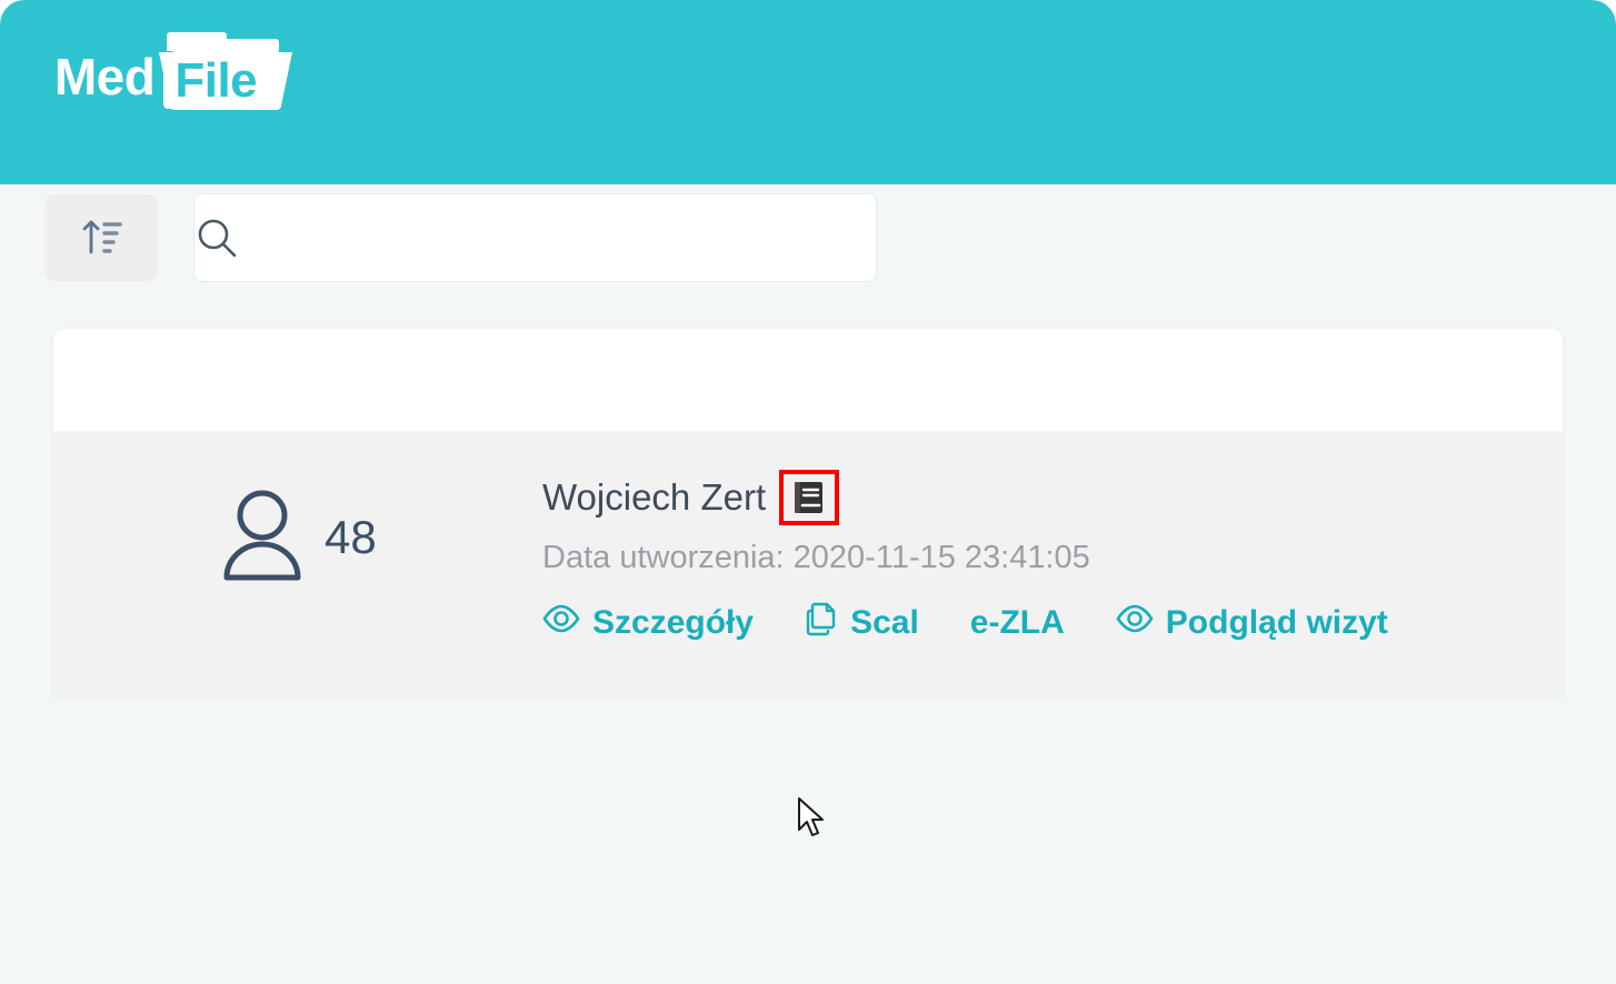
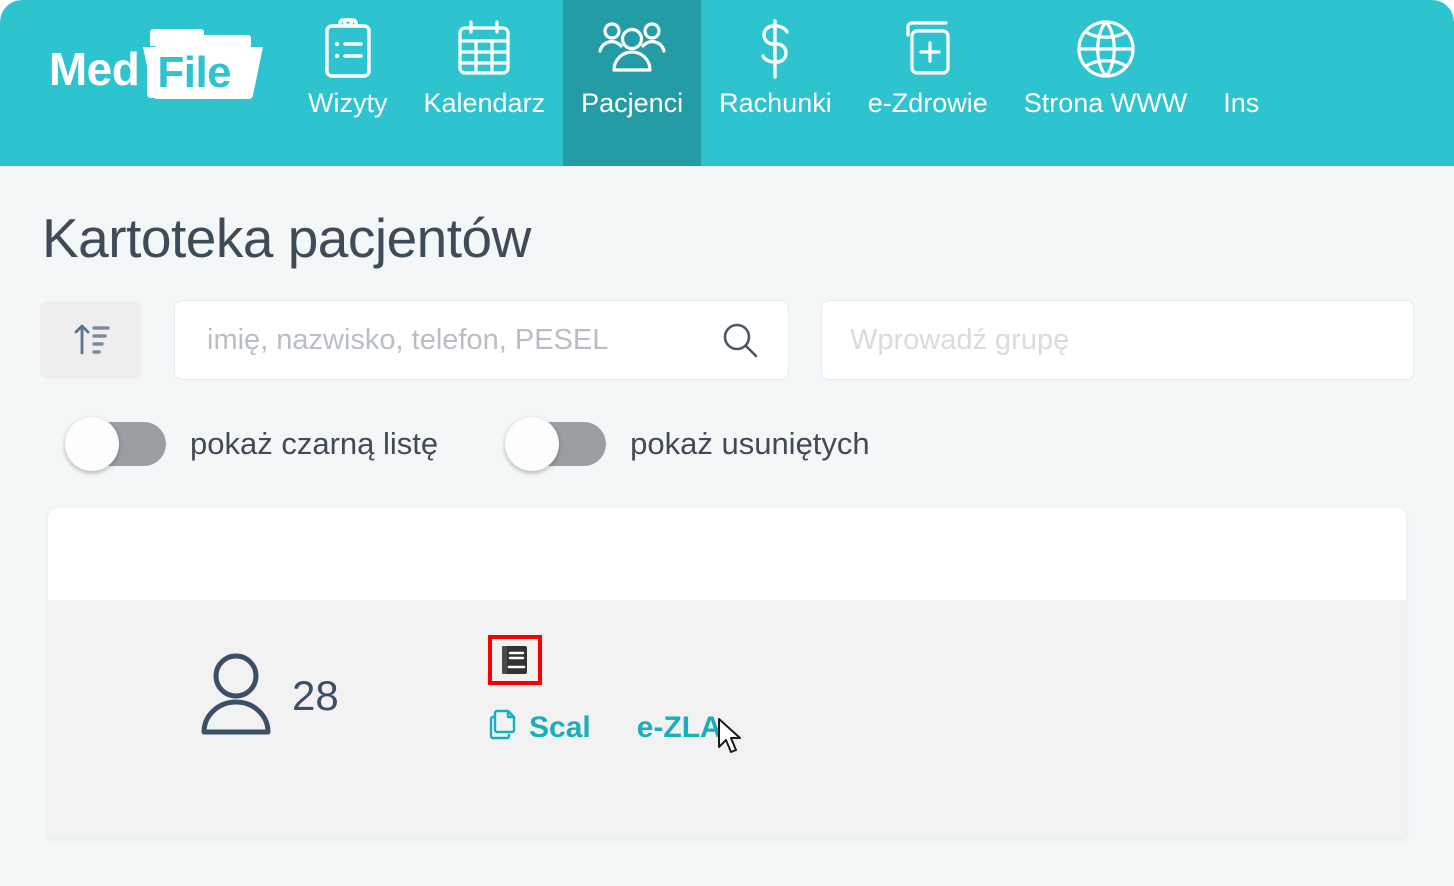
  Med File
+ Wizyty
+ Kalendarz
+ Pacjenci
+ Rachunki
+ e-Zdrowie
+ Strona WWW
+ Ins
+ Kartoteka pacjentów
+ imię, nazwisko, telefon, PESEL
+ Wprowadź grupę
+ pokaż czarną listę
+ pokaż usuniętych
- 48
+ 28
- Wojciech Zert
- Data utworzenia: 2020-11-15 23:41:05
- Szczegóły
  Scal
  e-ZLA
- Podgląd wizyt
